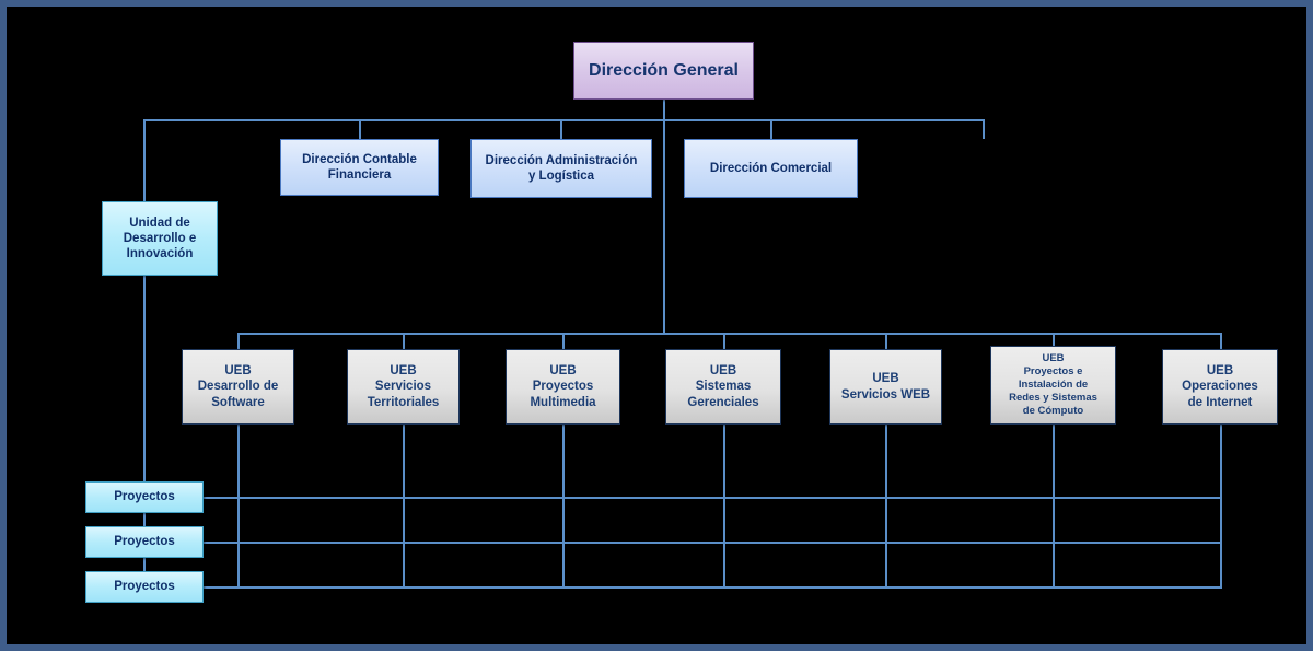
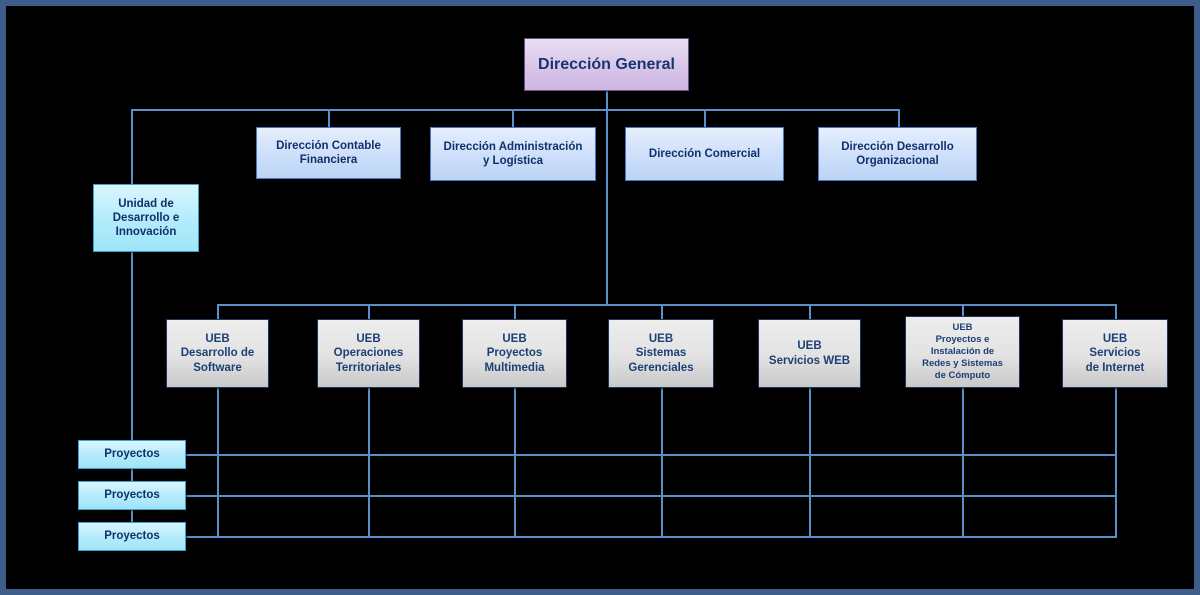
  Dirección General
  Dirección Contable
  Financiera
  Dirección Administración
  y Logística
  Dirección Comercial
+ Dirección Desarrollo
+ Organizacional
  Unidad de
  Desarrollo e
  Innovación
  UEB
  Desarrollo de
  Software
  UEB
- Servicios
+ Operaciones
  Territoriales
  UEB
  Proyectos
  Multimedia
  UEB
  Sistemas
  Gerenciales
  UEB
  Servicios WEB
  UEB
  Proyectos e
  Instalación de
  Redes y Sistemas
  de Cómputo
  UEB
- Operaciones
+ Servicios
  de Internet
  Proyectos
  Proyectos
  Proyectos
